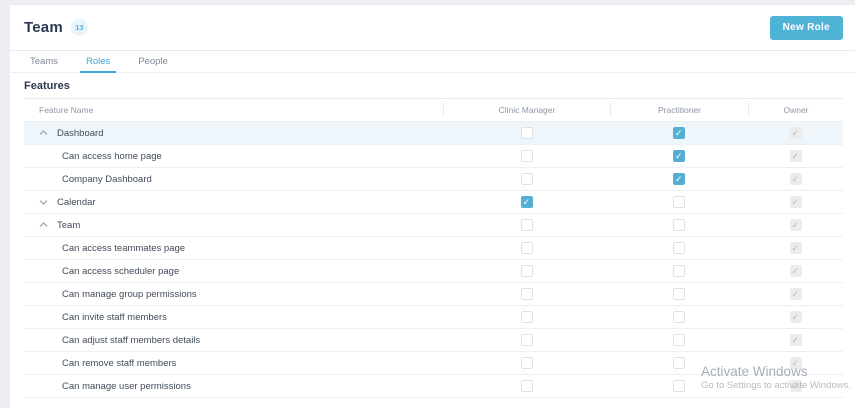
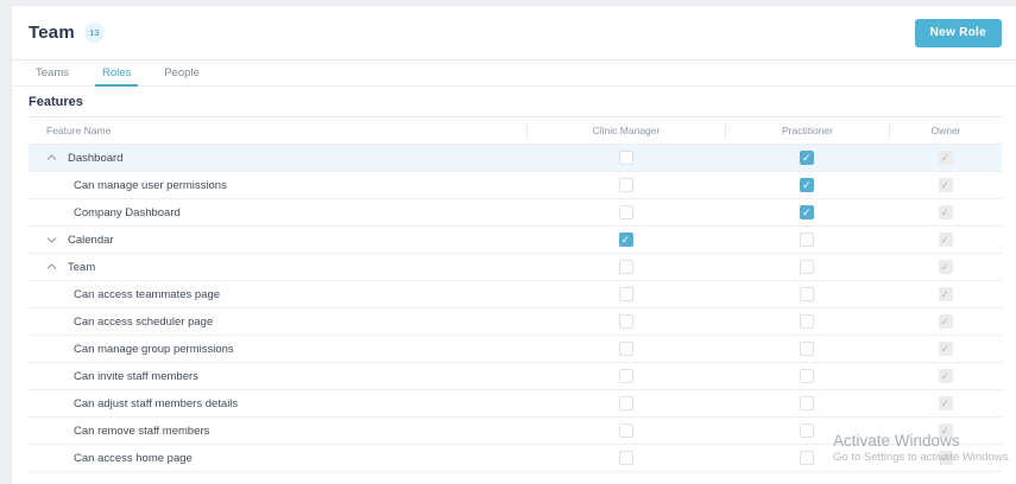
  Team
  13
  New Role
  Teams
  Roles
  People
  Features
  Feature Name
  Clinic Manager
  Practitioner
  Owner
  Dashboard
- Can access home page
+ Can manage user permissions
  Company Dashboard
  Calendar
  Team
  Can access teammates page
  Can access scheduler page
  Can manage group permissions
  Can invite staff members
  Can adjust staff members details
  Can remove staff members
- Can manage user permissions
+ Can access home page
  Activate Windows
  Go to Settings to activate Windows.
